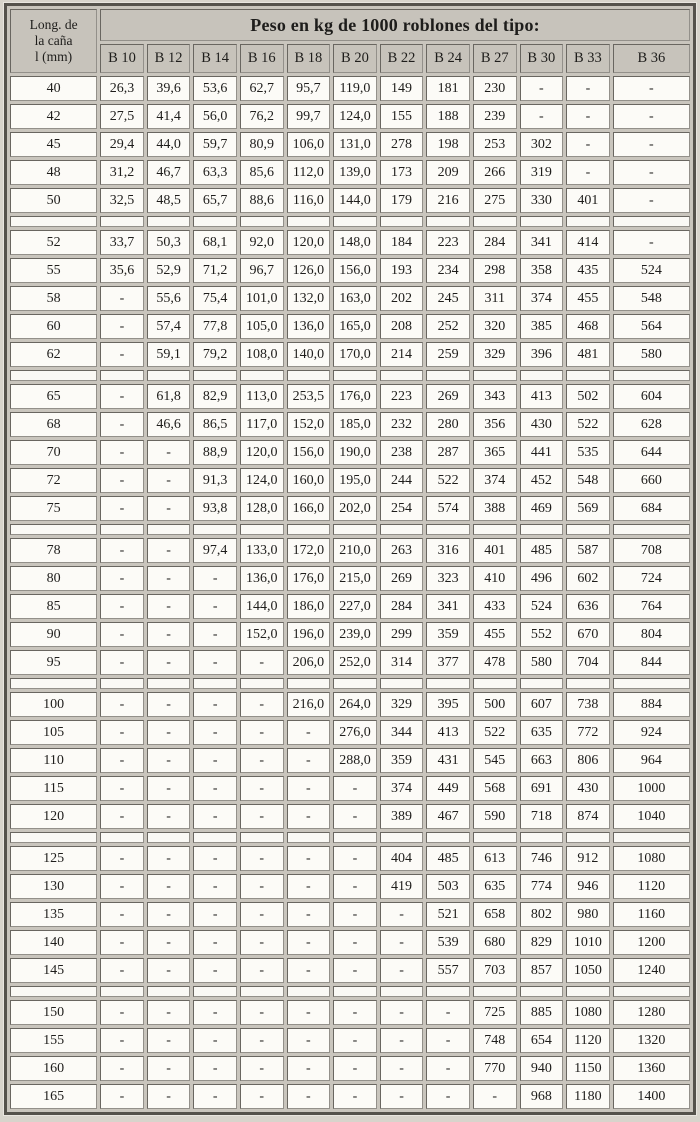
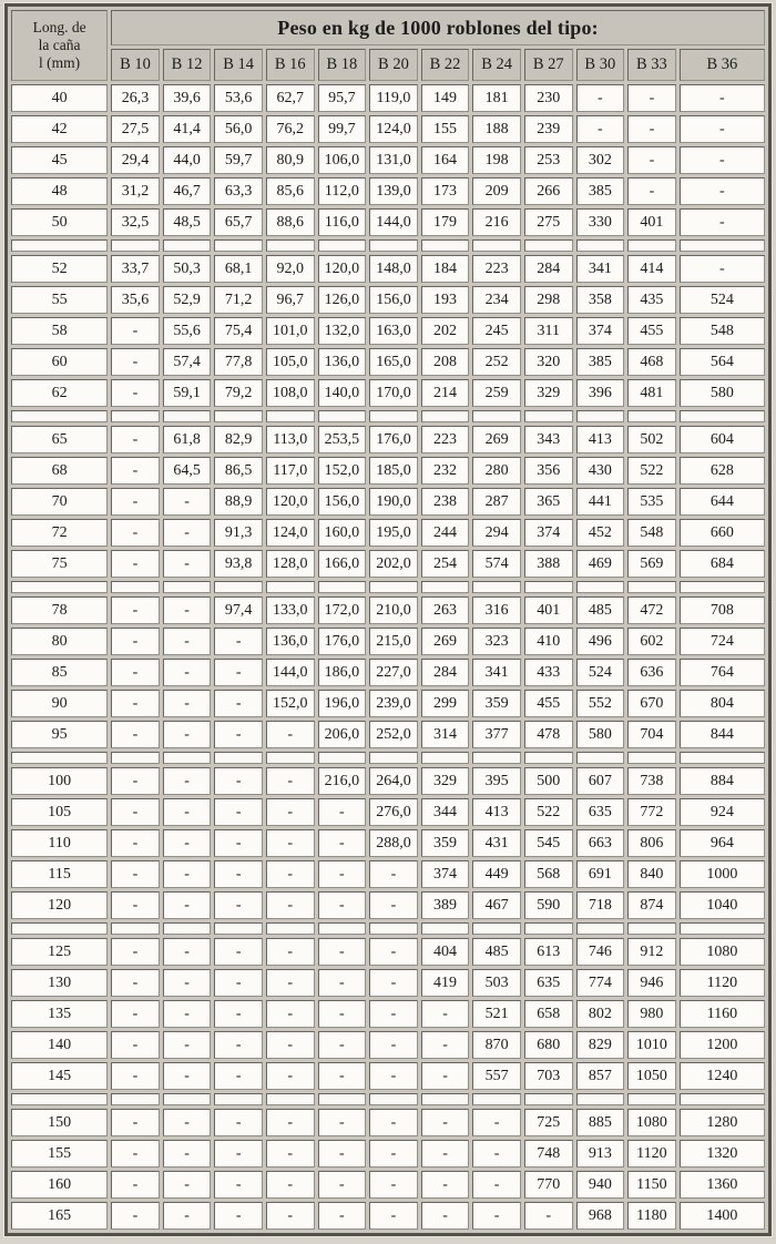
  Long. dela cañal (mm)	Peso en kg de 1000 roblones del tipo:
  B 10	B 12	B 14	B 16	B 18	B 20	B 22	B 24	B 27	B 30	B 33	B 36
  40	26,3	39,6	53,6	62,7	95,7	119,0	149	181	230	-	-	-
  42	27,5	41,4	56,0	76,2	99,7	124,0	155	188	239	-	-	-
- 45	29,4	44,0	59,7	80,9	106,0	131,0	278	198	253	302	-	-
+ 45	29,4	44,0	59,7	80,9	106,0	131,0	164	198	253	302	-	-
- 48	31,2	46,7	63,3	85,6	112,0	139,0	173	209	266	319	-	-
+ 48	31,2	46,7	63,3	85,6	112,0	139,0	173	209	266	385	-	-
  50	32,5	48,5	65,7	88,6	116,0	144,0	179	216	275	330	401	-
  52	33,7	50,3	68,1	92,0	120,0	148,0	184	223	284	341	414	-
  55	35,6	52,9	71,2	96,7	126,0	156,0	193	234	298	358	435	524
  58	-	55,6	75,4	101,0	132,0	163,0	202	245	311	374	455	548
  60	-	57,4	77,8	105,0	136,0	165,0	208	252	320	385	468	564
  62	-	59,1	79,2	108,0	140,0	170,0	214	259	329	396	481	580
  65	-	61,8	82,9	113,0	253,5	176,0	223	269	343	413	502	604
- 68	-	46,6	86,5	117,0	152,0	185,0	232	280	356	430	522	628
+ 68	-	64,5	86,5	117,0	152,0	185,0	232	280	356	430	522	628
  70	-	-	88,9	120,0	156,0	190,0	238	287	365	441	535	644
- 72	-	-	91,3	124,0	160,0	195,0	244	522	374	452	548	660
+ 72	-	-	91,3	124,0	160,0	195,0	244	294	374	452	548	660
  75	-	-	93,8	128,0	166,0	202,0	254	574	388	469	569	684
- 78	-	-	97,4	133,0	172,0	210,0	263	316	401	485	587	708
+ 78	-	-	97,4	133,0	172,0	210,0	263	316	401	485	472	708
  80	-	-	-	136,0	176,0	215,0	269	323	410	496	602	724
  85	-	-	-	144,0	186,0	227,0	284	341	433	524	636	764
  90	-	-	-	152,0	196,0	239,0	299	359	455	552	670	804
  95	-	-	-	-	206,0	252,0	314	377	478	580	704	844
  100	-	-	-	-	216,0	264,0	329	395	500	607	738	884
  105	-	-	-	-	-	276,0	344	413	522	635	772	924
  110	-	-	-	-	-	288,0	359	431	545	663	806	964
- 115	-	-	-	-	-	-	374	449	568	691	430	1000
+ 115	-	-	-	-	-	-	374	449	568	691	840	1000
  120	-	-	-	-	-	-	389	467	590	718	874	1040
  125	-	-	-	-	-	-	404	485	613	746	912	1080
  130	-	-	-	-	-	-	419	503	635	774	946	1120
  135	-	-	-	-	-	-	-	521	658	802	980	1160
- 140	-	-	-	-	-	-	-	539	680	829	1010	1200
+ 140	-	-	-	-	-	-	-	870	680	829	1010	1200
  145	-	-	-	-	-	-	-	557	703	857	1050	1240
  150	-	-	-	-	-	-	-	-	725	885	1080	1280
- 155	-	-	-	-	-	-	-	-	748	654	1120	1320
+ 155	-	-	-	-	-	-	-	-	748	913	1120	1320
  160	-	-	-	-	-	-	-	-	770	940	1150	1360
  165	-	-	-	-	-	-	-	-	-	968	1180	1400
